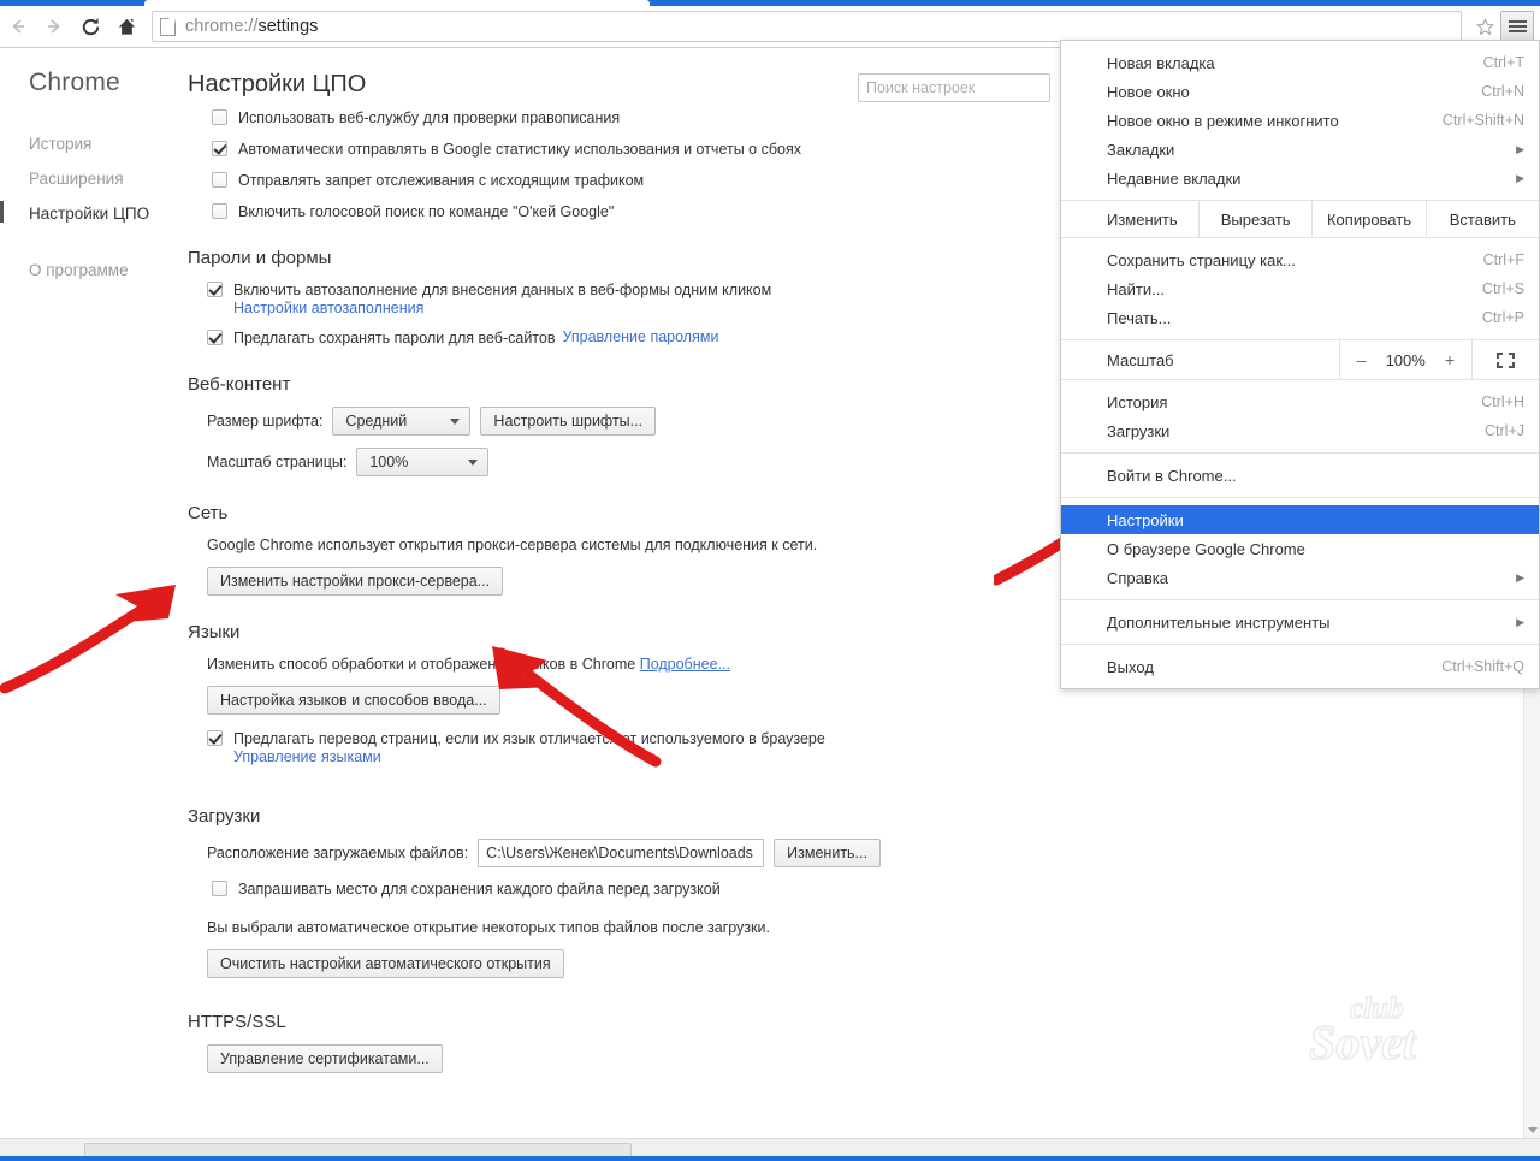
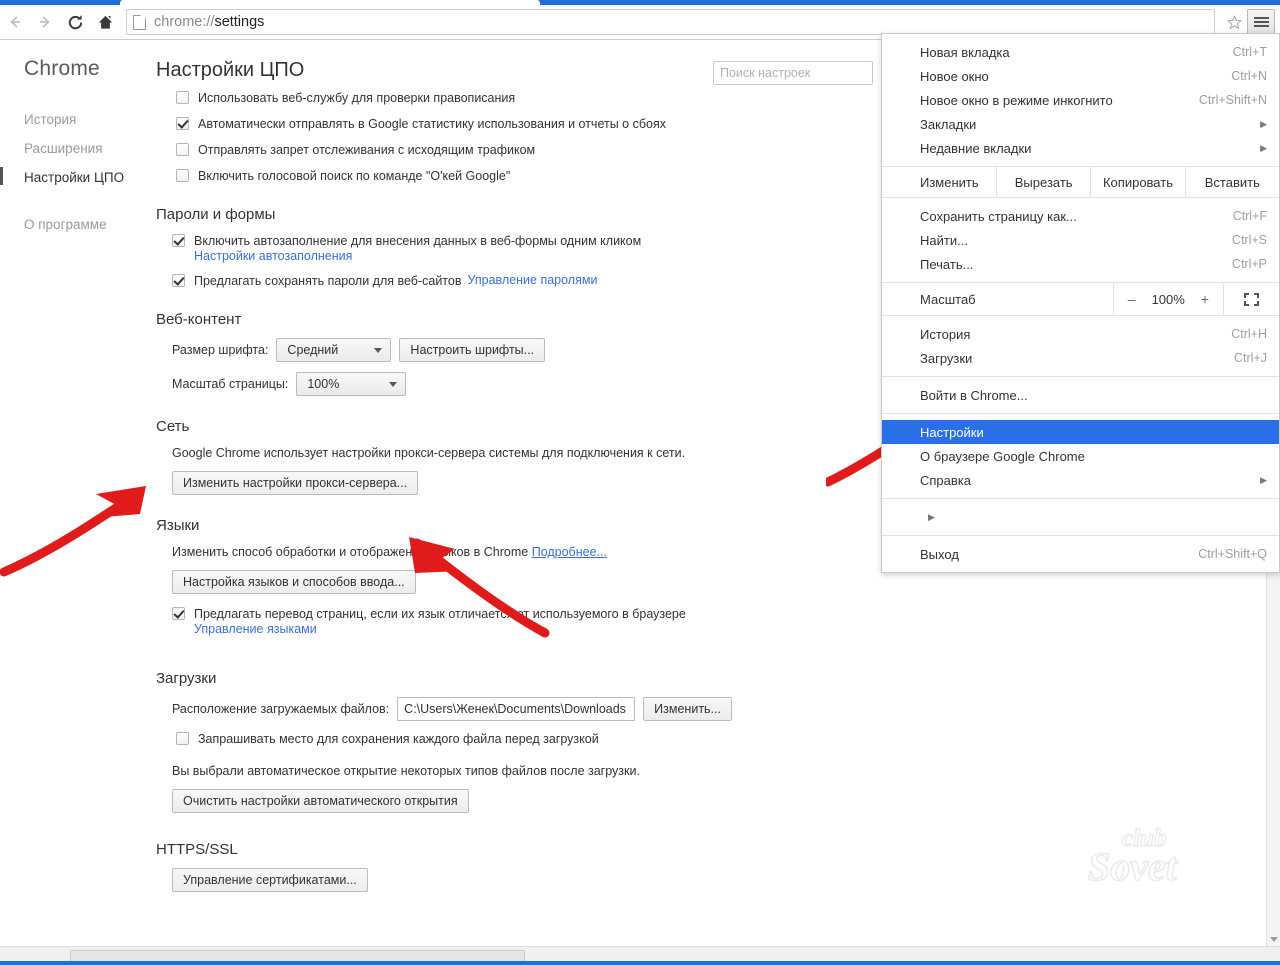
  chrome://settings
  Chrome
  История
  Расширения
  Настройки ЦПО
  О программе
  Настройки ЦПО
  Поиск настроек
  Использовать веб-службу для проверки правописания
  Автоматически отправлять в Google статистику использования и отчеты о сбоях
  Отправлять запрет отслеживания с исходящим трафиком
  Включить голосовой поиск по команде "O'кей Google"
  Пароли и формы
  Включить автозаполнение для внесения данных в веб-формы одним кликом
  Настройки автозаполнения
  Предлагать сохранять пароли для веб-сайтов
  Управление паролями
  Веб-контент
  Размер шрифта:
  Средний
  Настроить шрифты...
  Масштаб страницы:
  100%
  Сеть
- Google Chrome использует открытия прокси-сервера системы для подключения к сети.
+ Google Chrome использует настройки прокси-сервера системы для подключения к сети.
  Изменить настройки прокси-сервера...
  Языки
  Изменить способ обработки и отображенков в Chrome Подробнее...
  Настройка языков и способов ввода...
  Предлагать перевод страниц, если их язык отличаетст используемого в браузере
  Управление языками
  Загрузки
  Расположение загружаемых файлов:
  C:\Users\Женек\Documents\Downloads
  Изменить...
  Запрашивать место для сохранения каждого файла перед загрузкой
  Вы выбрали автоматическое открытие некоторых типов файлов после загрузки.
  Очистить настройки автоматического открытия
  HTTPS/SSL
  Управление сертификатами...
  Новая вкладка
  Ctrl+T
  Новое окно
  Ctrl+N
  Новое окно в режиме инкогнито
  Ctrl+Shift+N
  Закладки
  ▶
  Недавние вкладки
  ▶
  Изменить
  Вырезать
  Копировать
  Вставить
  Сохранить страницу как...
  Ctrl+F
  Найти...
  Ctrl+S
  Печать...
  Ctrl+P
  Масштаб
  –
  100%
  +
  История
  Ctrl+H
  Загрузки
  Ctrl+J
  Войти в Chrome...
  Настройки
  О браузере Google Chrome
  Справка
  ▶
- Дополнительные инструменты
  ▶
  Выход
  Ctrl+Shift+Q
